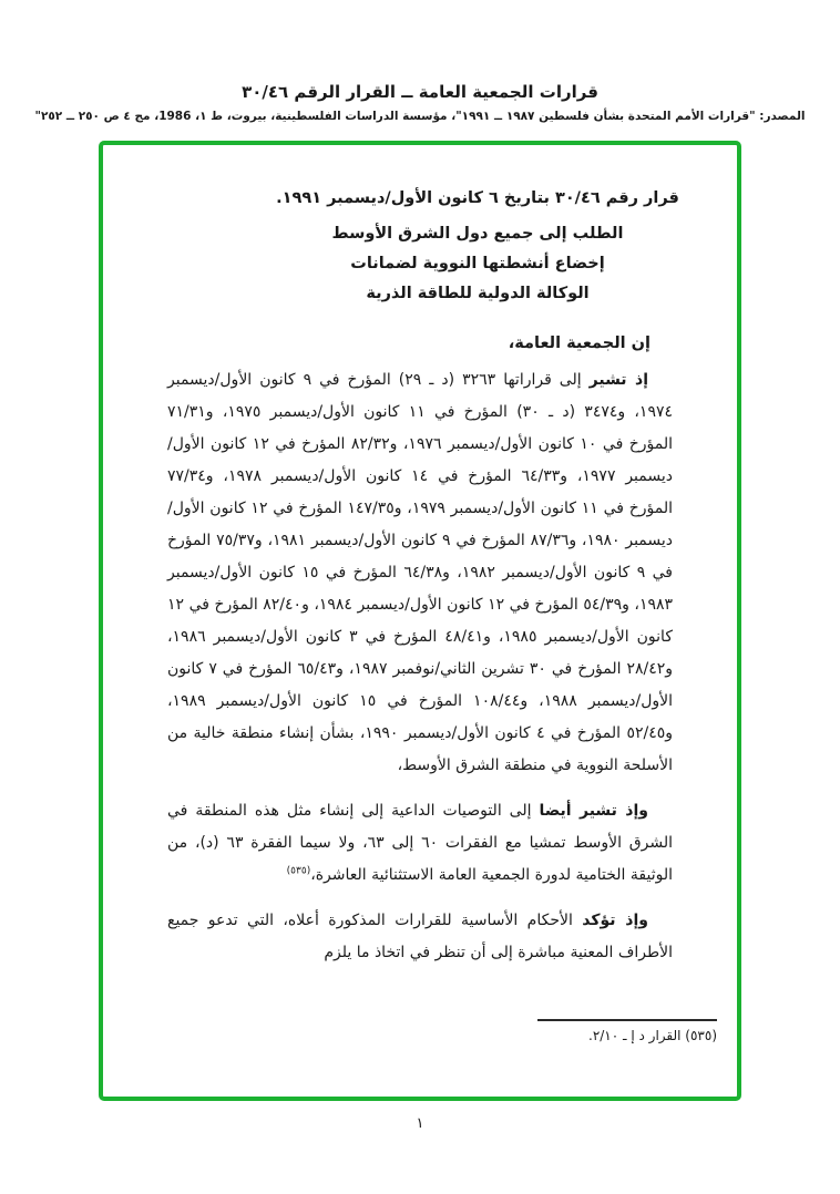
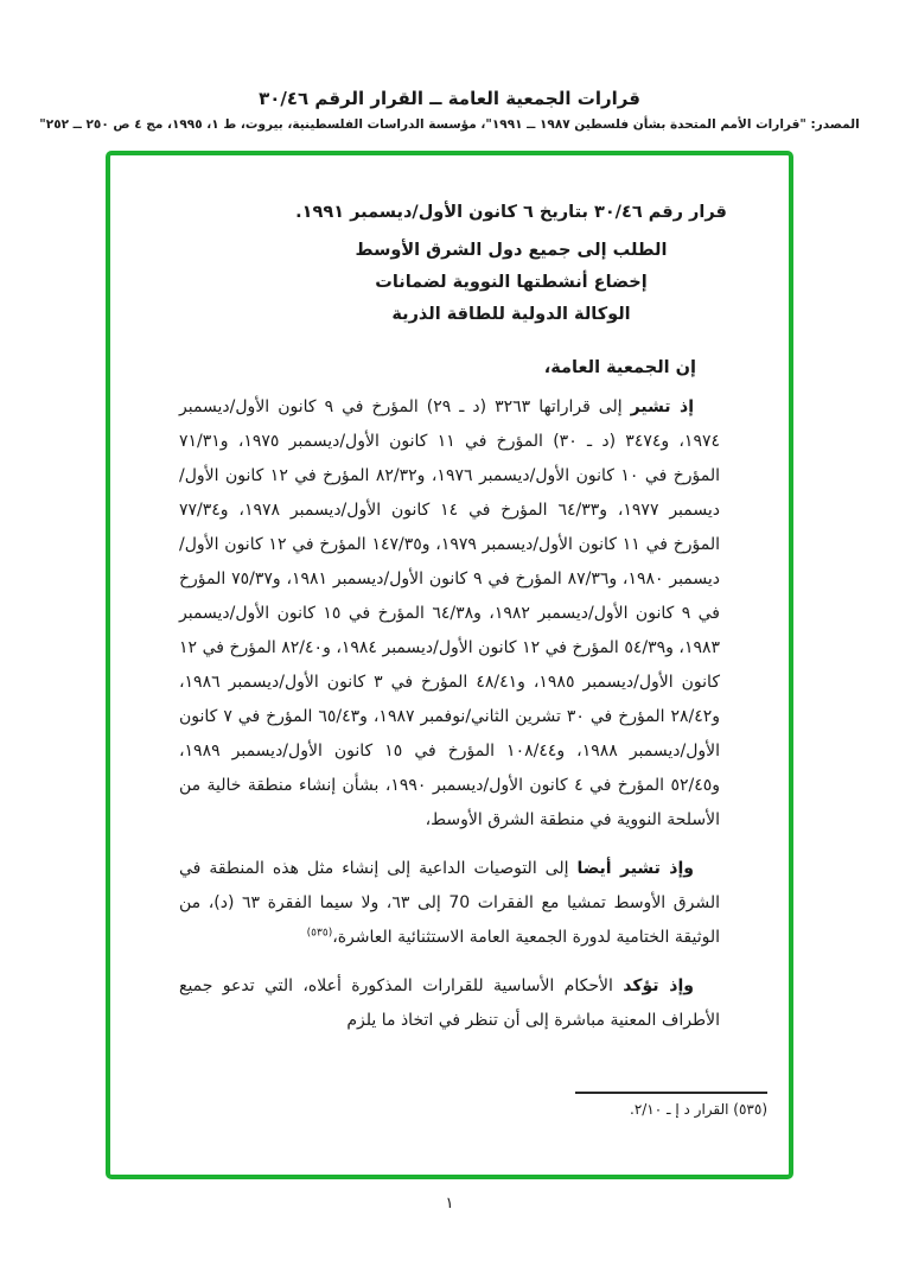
  قرارات الجمعية العامة ــ القرار الرقم ٣٠/٤٦
- المصدر: "قرارات الأمم المتحدة بشأن فلسطين ١٩٨٧ ــ ١٩٩١"، مؤسسة الدراسات الفلسطينية، بيروت، ط ١، 1986، مج ٤ ص ٢٥٠ ــ ٢٥٢"
+ المصدر: "قرارات الأمم المتحدة بشأن فلسطين ١٩٨٧ ــ ١٩٩١"، مؤسسة الدراسات الفلسطينية، بيروت، ط ١، ١٩٩٥، مج ٤ ص ٢٥٠ ــ ٢٥٢"
  قرار رقم ٣٠/٤٦ بتاريخ ٦ كانون الأول/ديسمبر ١٩٩١.
  الطلب إلى جميع دول الشرق الأوسط
  إخضاع أنشطتها النووية لضمانات
  الوكالة الدولية للطاقة الذرية
  إن الجمعية العامة،
  إذ تشير إلى قراراتها ٣٢٦٣ (د ـ ٢٩) المؤرخ في ٩ كانون الأول/ديسمبر ١٩٧٤، و٣٤٧٤ (د ـ ٣٠) المؤرخ في ١١ كانون الأول/ديسمبر ١٩٧٥، و٧١/٣١ المؤرخ في ١٠ كانون الأول/ديسمبر ١٩٧٦، و٨٢/٣٢ المؤرخ في ١٢ كانون الأول/ديسمبر ١٩٧٧، و٦٤/٣٣ المؤرخ في ١٤ كانون الأول/ديسمبر ١٩٧٨، و٧٧/٣٤ المؤرخ في ١١ كانون الأول/ديسمبر ١٩٧٩، و١٤٧/٣٥ المؤرخ في ١٢ كانون الأول/ديسمبر ١٩٨٠، و٨٧/٣٦ المؤرخ في ٩ كانون الأول/ديسمبر ١٩٨١، و٧٥/٣٧ المؤرخ في ٩ كانون الأول/ديسمبر ١٩٨٢، و٦٤/٣٨ المؤرخ في ١٥ كانون الأول/ديسمبر ١٩٨٣، و٥٤/٣٩ المؤرخ في ١٢ كانون الأول/ديسمبر ١٩٨٤، و٨٢/٤٠ المؤرخ في ١٢ كانون الأول/ديسمبر ١٩٨٥، و٤٨/٤١ المؤرخ في ٣ كانون الأول/ديسمبر ١٩٨٦، و٢٨/٤٢ المؤرخ في ٣٠ تشرين الثاني/نوفمبر ١٩٨٧، و٦٥/٤٣ المؤرخ في ٧ كانون الأول/ديسمبر ١٩٨٨، و١٠٨/٤٤ المؤرخ في ١٥ كانون الأول/ديسمبر ١٩٨٩، و٥٢/٤٥ المؤرخ في ٤ كانون الأول/ديسمبر ١٩٩٠، بشأن إنشاء منطقة خالية من الأسلحة النووية في منطقة الشرق الأوسط،
- وإذ تشير أيضا إلى التوصيات الداعية إلى إنشاء مثل هذه المنطقة في الشرق الأوسط تمشيا مع الفقرات ٦٠ إلى ٦٣، ولا سيما الفقرة ٦٣ (د)، من الوثيقة الختامية لدورة الجمعية العامة الاستثنائية العاشرة،(٥٣٥)
+ وإذ تشير أيضا إلى التوصيات الداعية إلى إنشاء مثل هذه المنطقة في الشرق الأوسط تمشيا مع الفقرات 70 إلى ٦٣، ولا سيما الفقرة ٦٣ (د)، من الوثيقة الختامية لدورة الجمعية العامة الاستثنائية العاشرة،(٥٣٥)
  وإذ تؤكد الأحكام الأساسية للقرارات المذكورة أعلاه، التي تدعو جميع الأطراف المعنية مباشرة إلى أن تنظر في اتخاذ ما يلزم
  (٥٣٥) القرار د إ ـ ٢/١٠.
  ١
